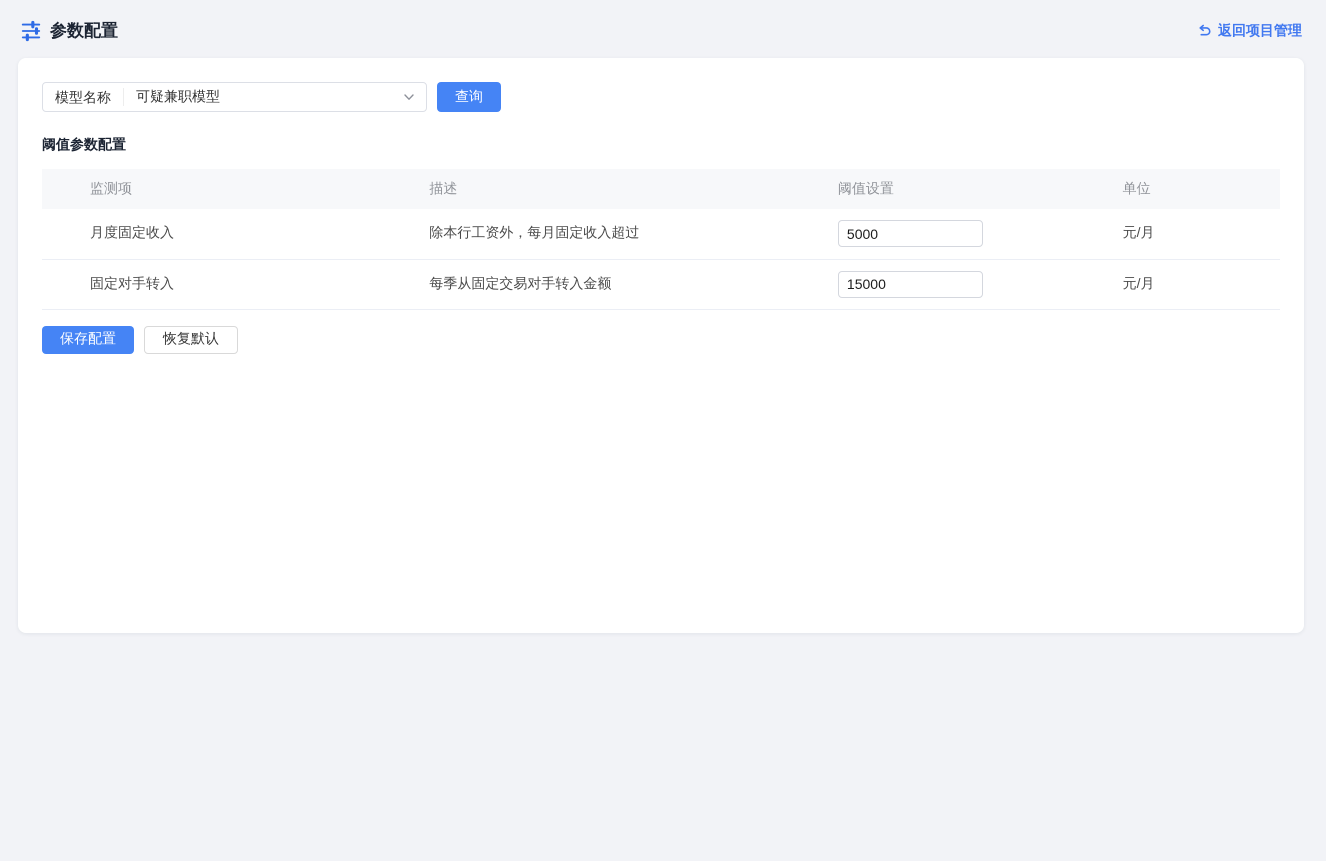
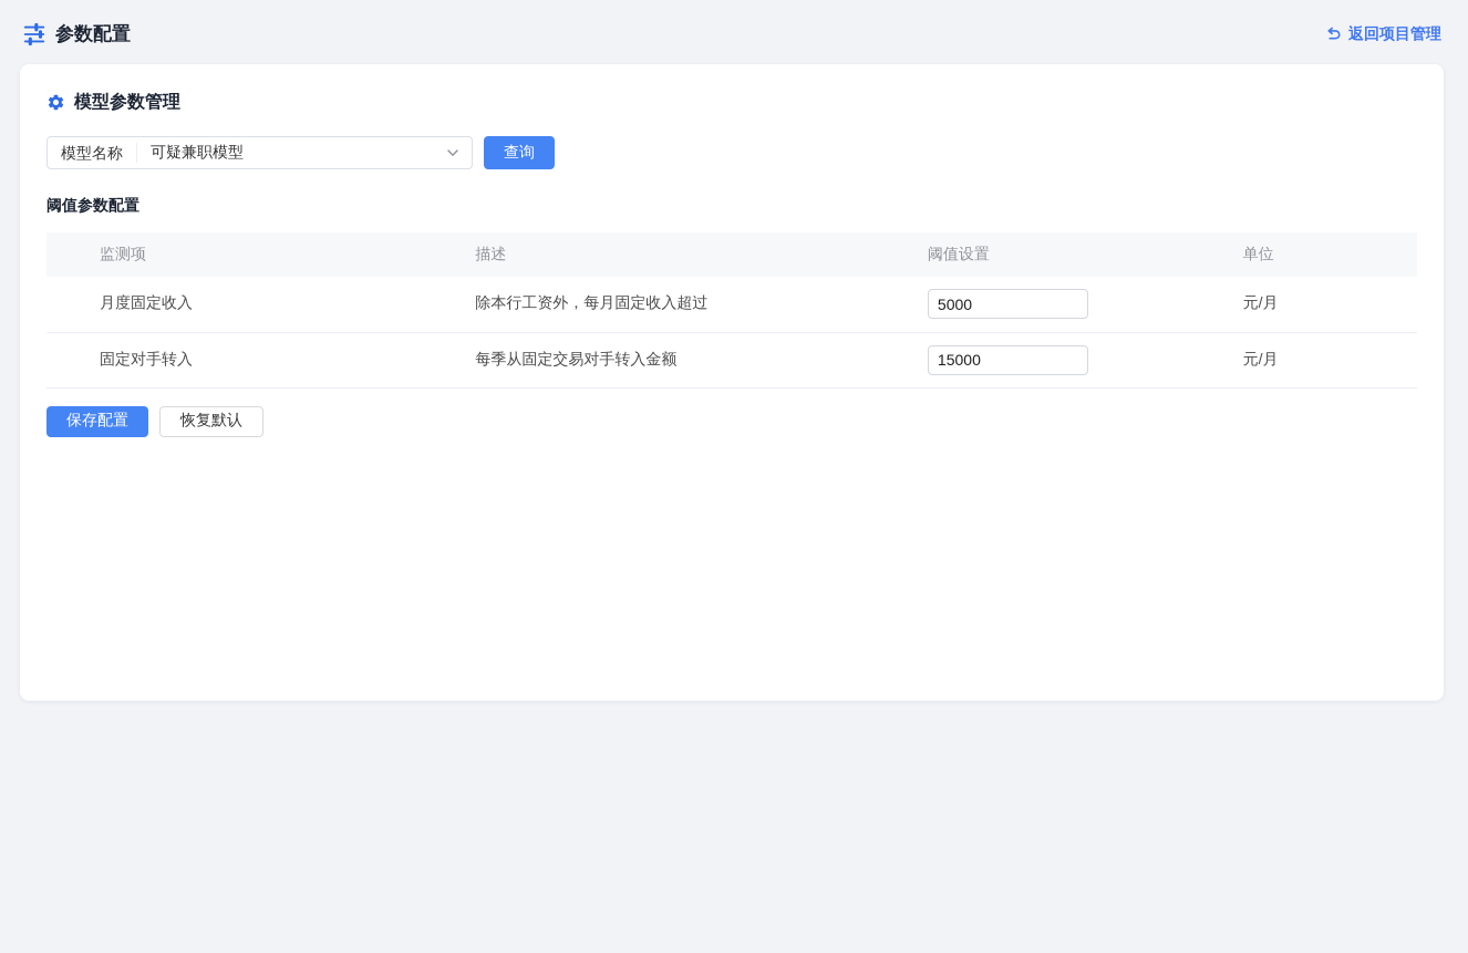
  参数配置
  返回项目管理
+ 模型参数管理
  模型名称
  可疑兼职模型
  查询
  阈值参数配置
  监测项	描述	阈值设置	单位
  月度固定收入	除本行工资外，每月固定收入超过	5000	元/月
  固定对手转入	每季从固定交易对手转入金额	15000	元/月
  保存配置
  恢复默认
